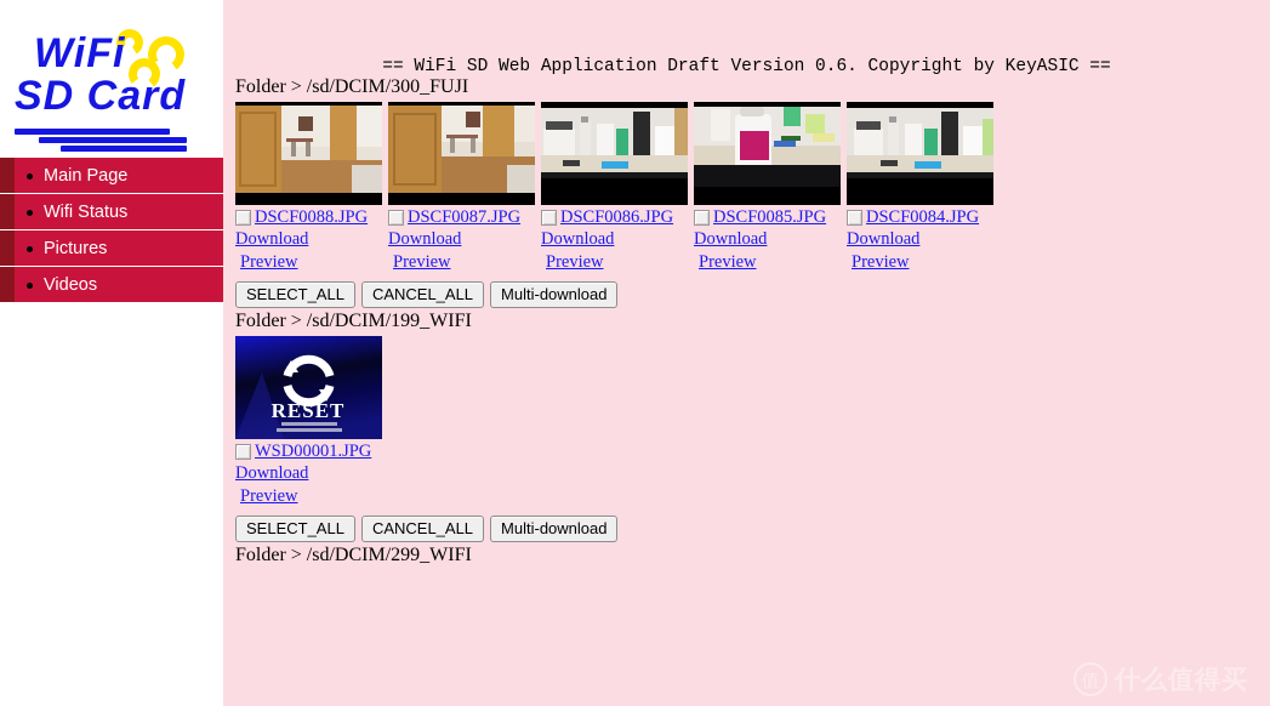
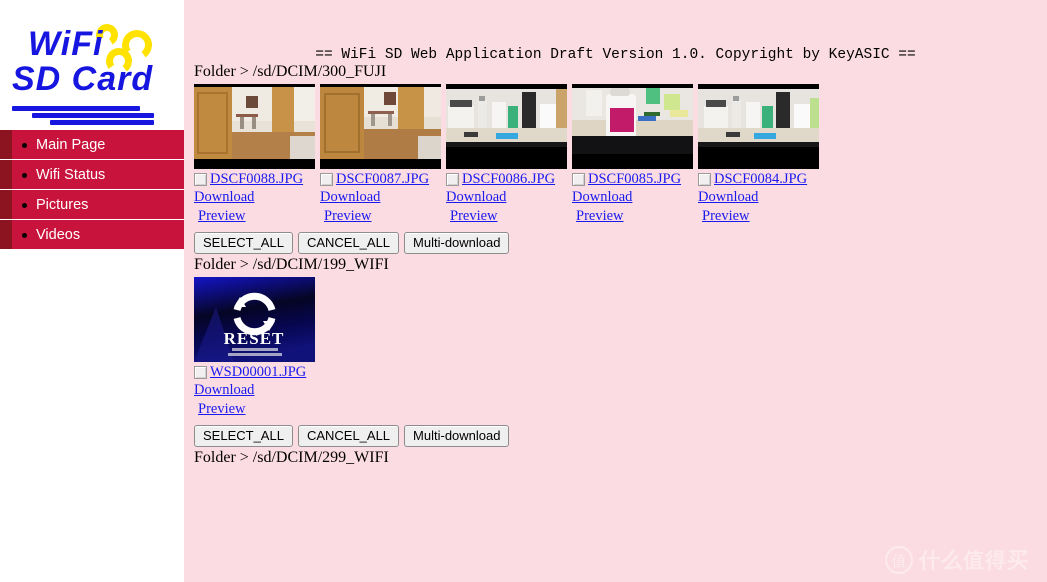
  WiFi
  SD Card
  Main Page
  Wifi Status
  Pictures
  Videos
- == WiFi SD Web Application Draft Version 0.6. Copyright by KeyASIC ==
+ == WiFi SD Web Application Draft Version 1.0. Copyright by KeyASIC ==
  Folder > /sd/DCIM/300_FUJI
  DSCF0088.JPG
  Download
  Preview
  DSCF0087.JPG
  Download
  Preview
  DSCF0086.JPG
  Download
  Preview
  DSCF0085.JPG
  Download
  Preview
  DSCF0084.JPG
  Download
  Preview
  SELECT_ALL
  CANCEL_ALL
  Multi-download
  Folder > /sd/DCIM/199_WIFI
  RESET
  WSD00001.JPG
  Download
  Preview
  SELECT_ALL
  CANCEL_ALL
  Multi-download
  Folder > /sd/DCIM/299_WIFI
